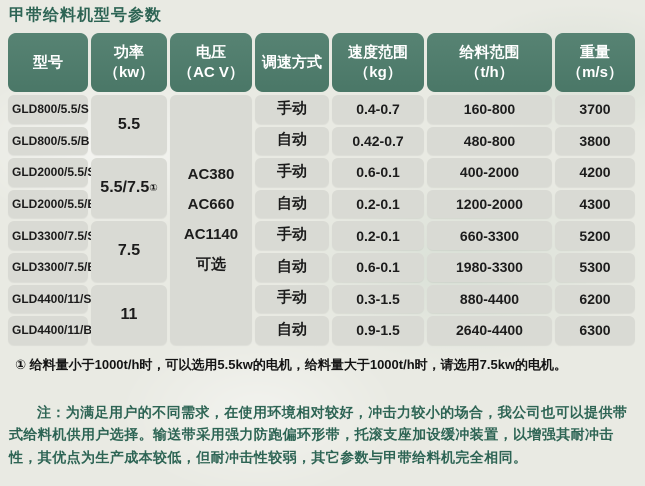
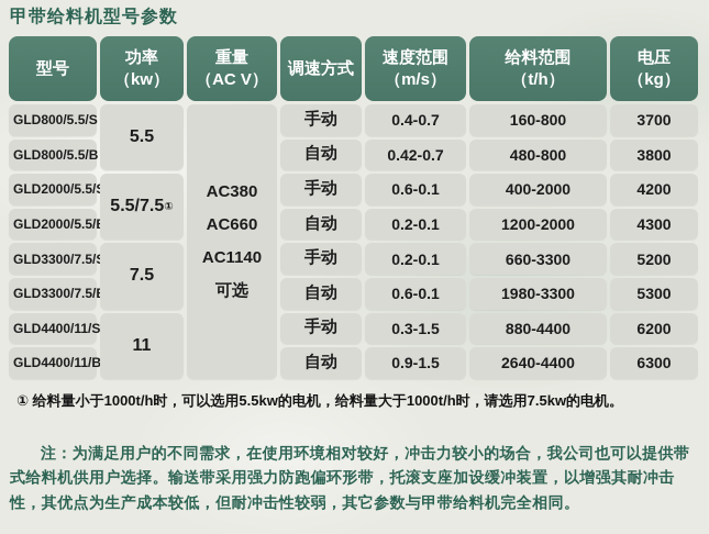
  甲带给料机型号参数
  型号
  功率
  （kw）
- 电压
+ 重量
  （AC V）
  调速方式
  速度范围
- （kg）
+ （m/s）
  给料范围
  （t/h）
- 重量
+ 电压
- （m/s）
+ （kg）
  GLD800/5.5/S
  GLD800/5.5/B
  GLD2000/5.5/
  GLD2000/5.5/
  GLD3300/7.5/
  GLD3300/7.5/
  GLD4400/11/S
  GLD4400/11/B
  5.5
  5.5/7.5
  ①
  7.5
  11
  AC380
  AC660
  AC1140
  可选
  手动
  自动
  手动
  自动
  手动
  自动
  手动
  自动
  0.4-0.7
  0.42-0.7
  0.6-0.1
  0.2-0.1
  0.2-0.1
  0.6-0.1
  0.3-1.5
  0.9-1.5
  160-800
  480-800
  400-2000
  1200-2000
  660-3300
  1980-3300
  880-4400
  2640-4400
  3700
  3800
  4200
  4300
  5200
  5300
  6200
  6300
  ① 给料量小于1000t/h时，可以选用5.5kw的电机，给料量大于1000t/h时，请选用7.5kw的电机。
  注：为满足用户的不同需求，在使用环境相对较好，冲击力较小的场合，我公司也可以提供带式给料机供用户选择。输送带采用强力防跑偏环形带，托滚支座加设缓冲装置，以增强其耐冲击性，其优点为生产成本较低，但耐冲击性较弱，其它参数与甲带给料机完全相同。
